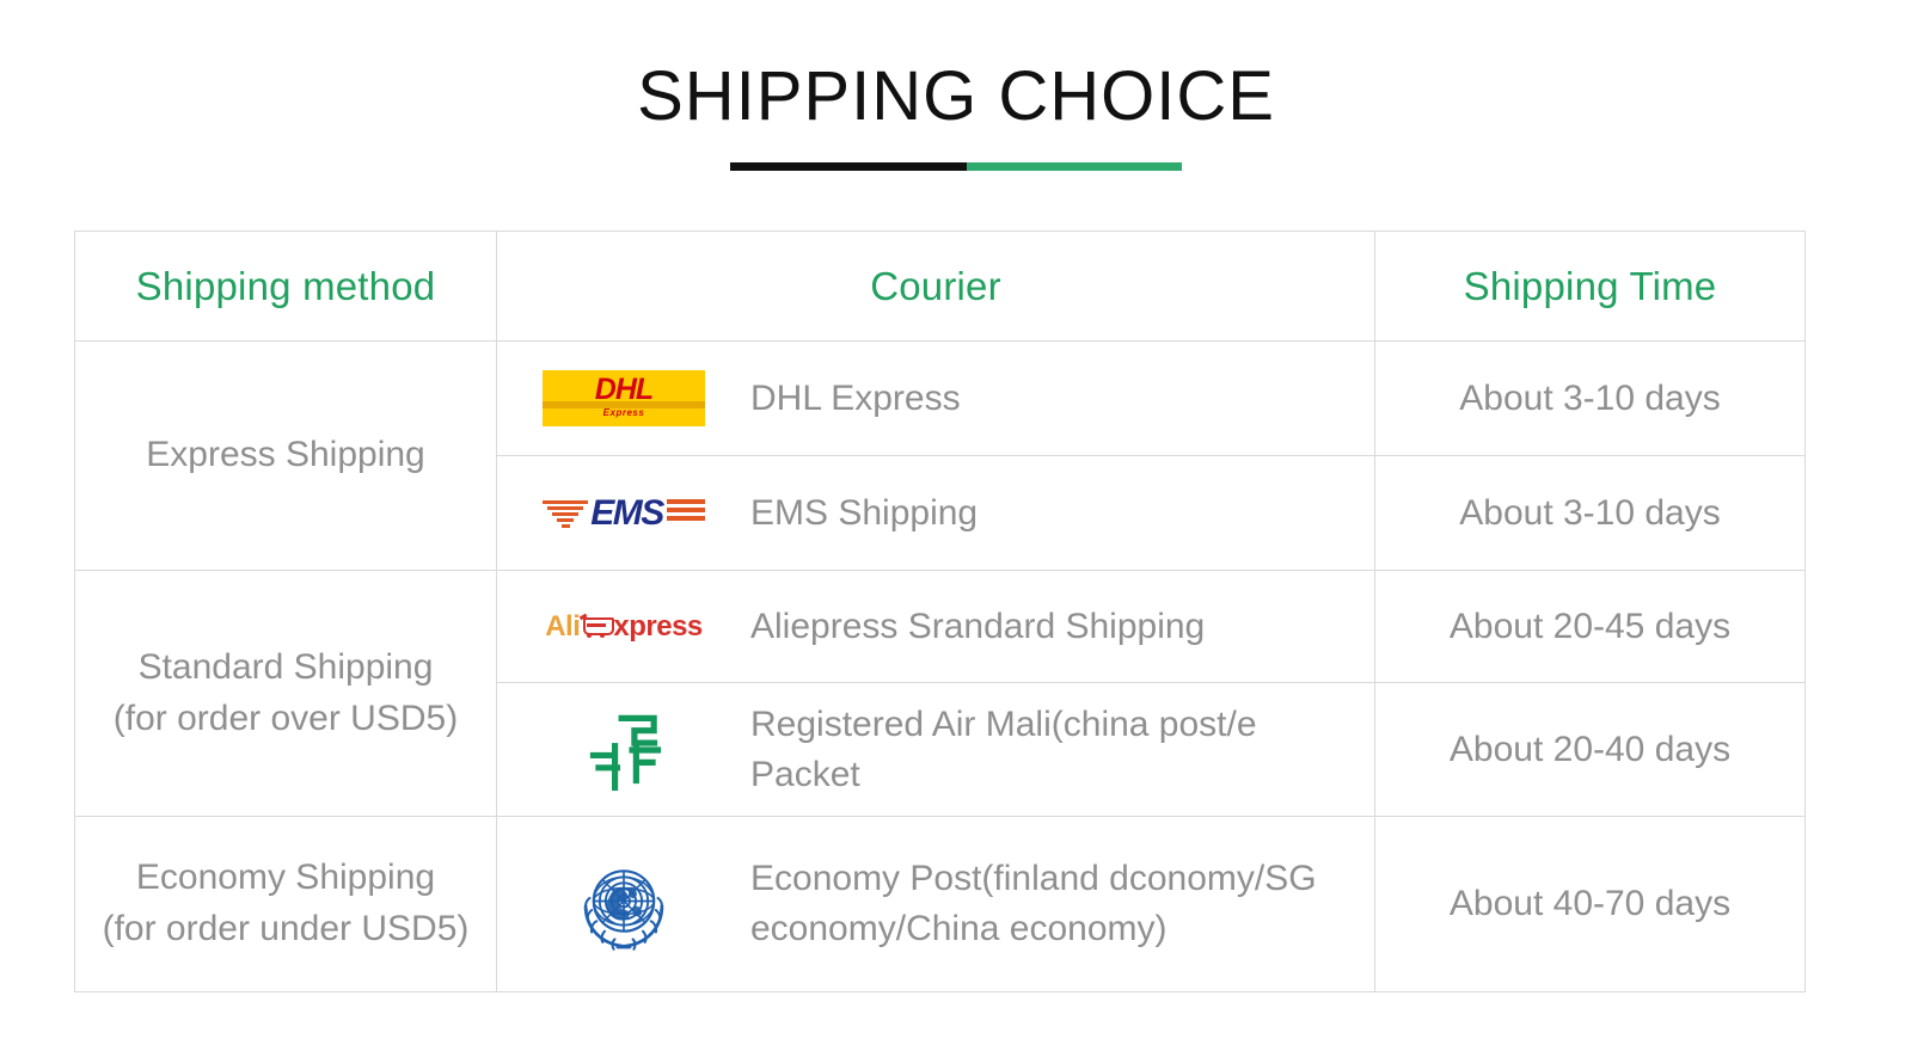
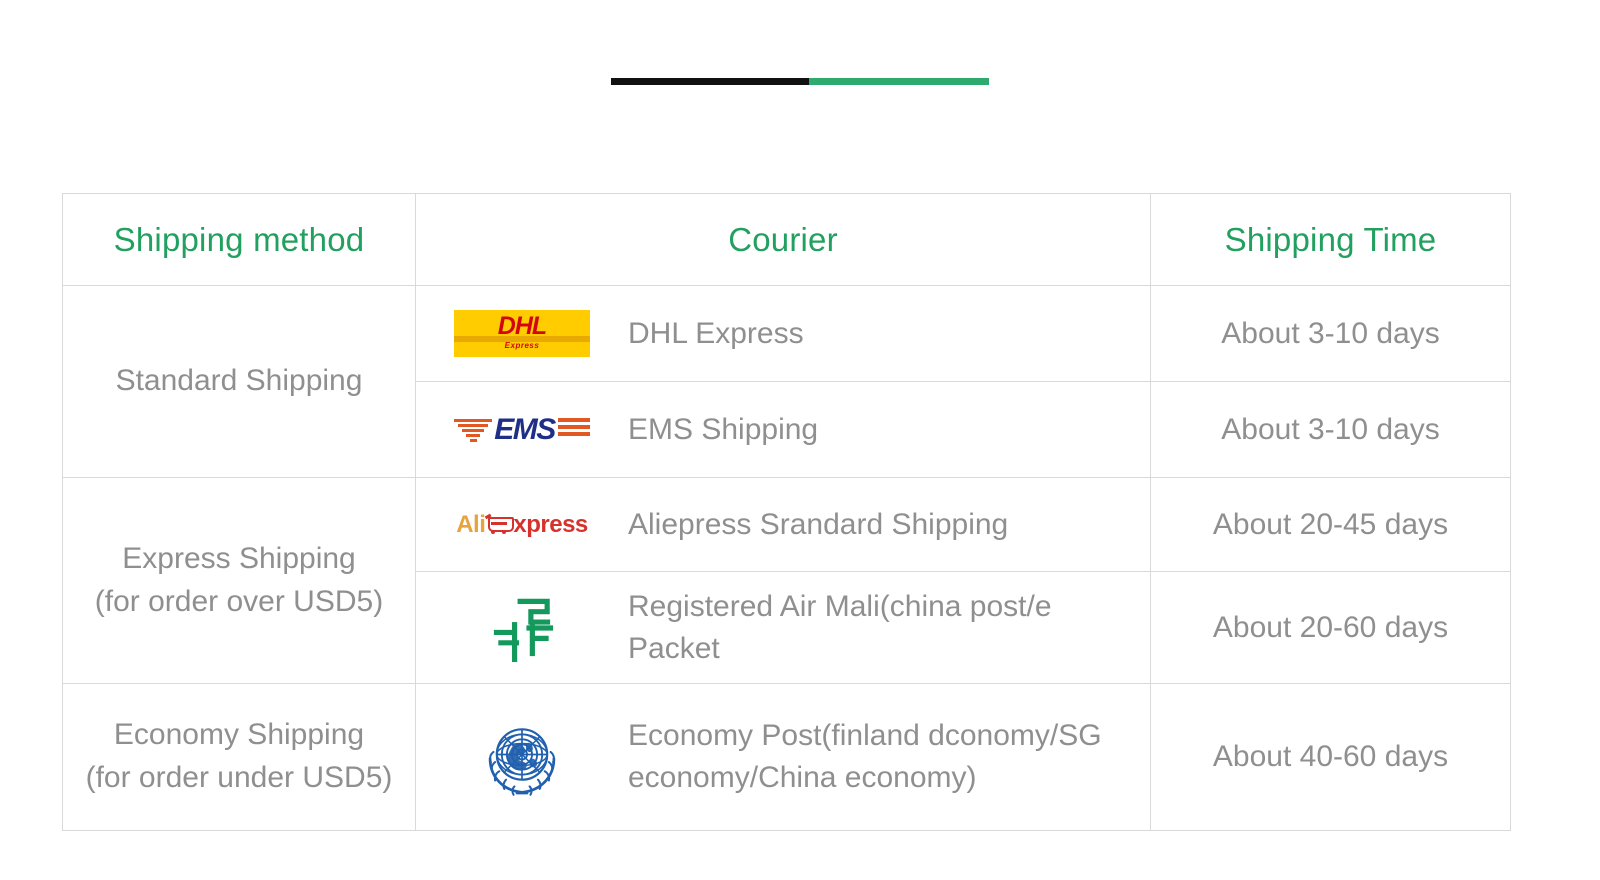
- SHIPPING CHOICE
  Shipping method	Courier	Shipping Time
- Express Shipping	DHL Express DHL Express	About 3-10 days
+ Standard Shipping	DHL Express DHL Express	About 3-10 days
  EMS EMS Shipping	About 3-10 days
- Standard Shipping (for order over USD5)	Ali xpress Aliepress Srandard Shipping	About 20-45 days
+ Express Shipping (for order over USD5)	Ali xpress Aliepress Srandard Shipping	About 20-45 days
- Registered Air Mali(china post/e Packet	About 20-40 days
+ Registered Air Mali(china post/e Packet	About 20-60 days
- Economy Shipping (for order under USD5)	Economy Post(finland dconomy/SG economy/China economy)	About 40-70 days
+ Economy Shipping (for order under USD5)	Economy Post(finland dconomy/SG economy/China economy)	About 40-60 days
